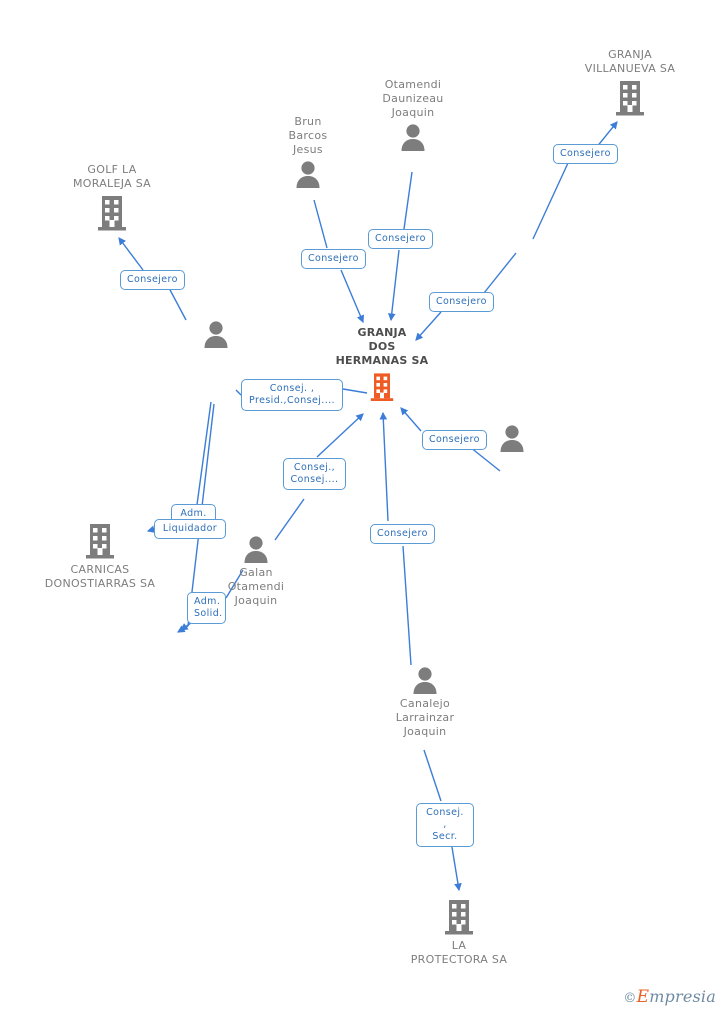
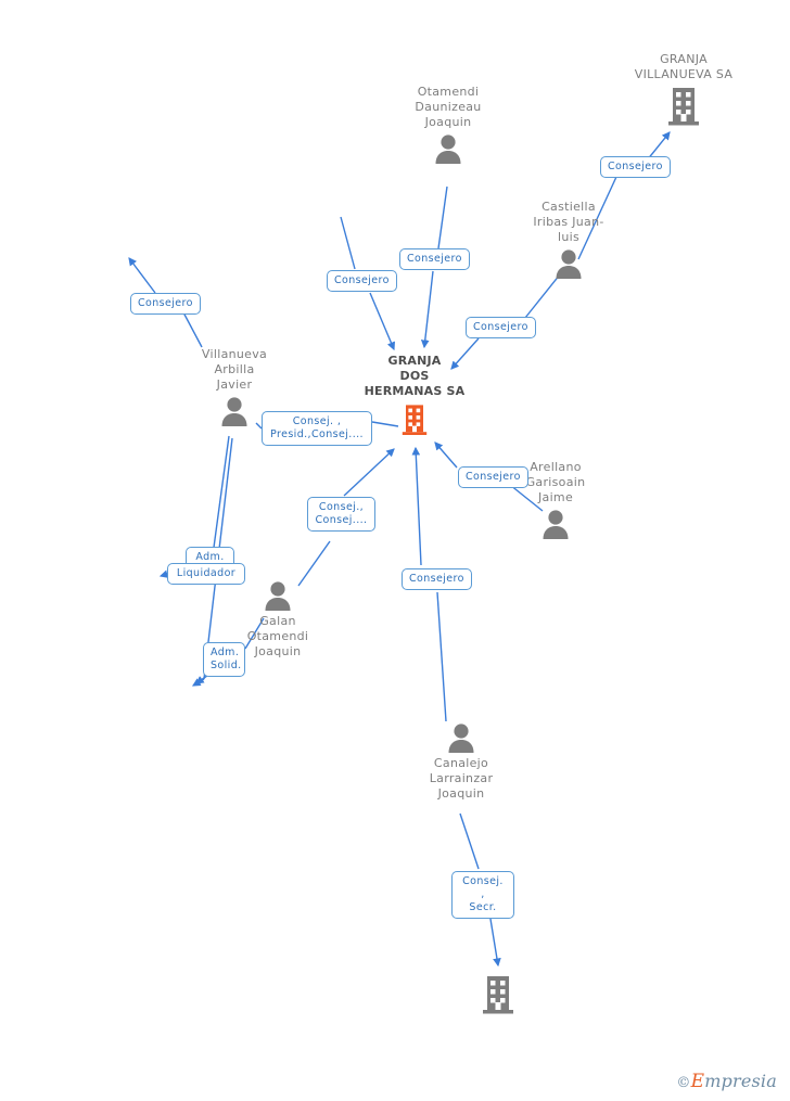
  GRANJA
  VILLANUEVA SA
- GOLF LA
- MORALEJA SA
- CARNICAS
- DONOSTIARRAS SA
- LA
- PROTECTORA SA
  GRANJA
  DOS
  HERMANAS SA
- Brun
- Barcos
- Jesus
  Otamendi
  Daunizeau
  Joaquin
+ Castiella
+ Iribas Juan-
+ luis
+ Villanueva
+ Arbilla
+ Javier
  Galan
  Otamendi
  Joaquin
+ Arellano
+ Garisoain
+ Jaime
  Canalejo
  Larrainzar
  Joaquin
  Consejero
  Consejero
  Consejero
  Consejero
  Consejero
  Consej. ,
  Presid.,Consej....
  Consej.,
  Consej....
  Adm.
  Liquidador
  Adm.
  Solid.
  Consejero
  Consejero
  Consej. ,
  Secr.
  ©Empresia
